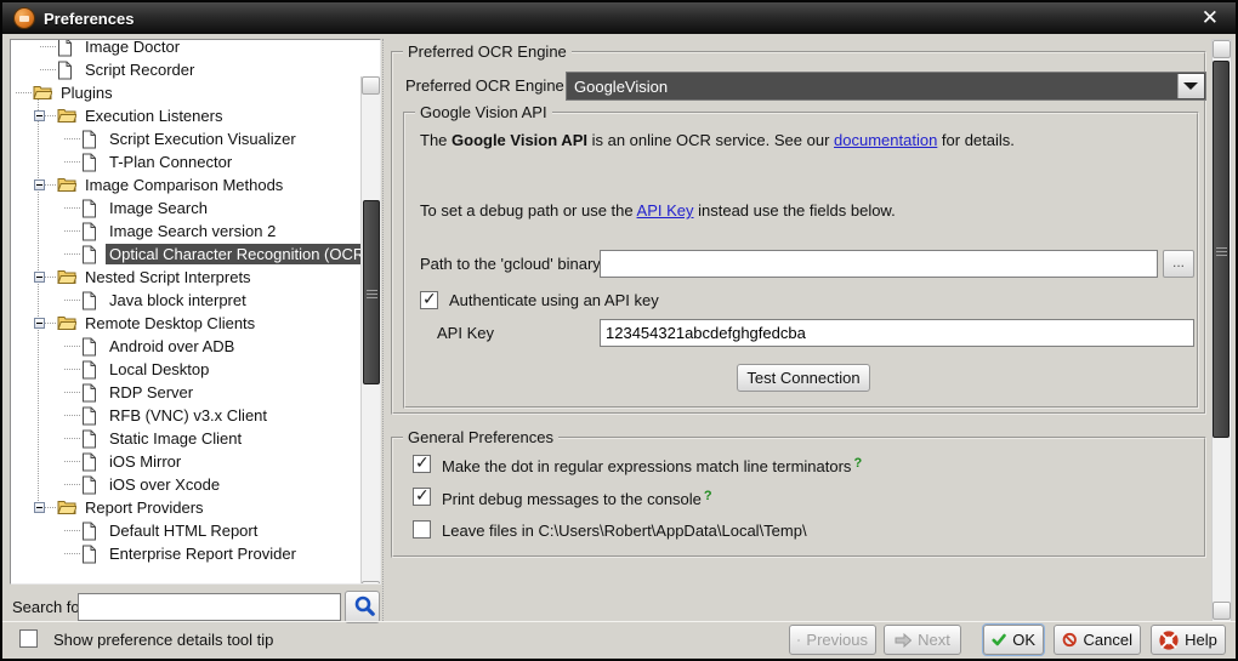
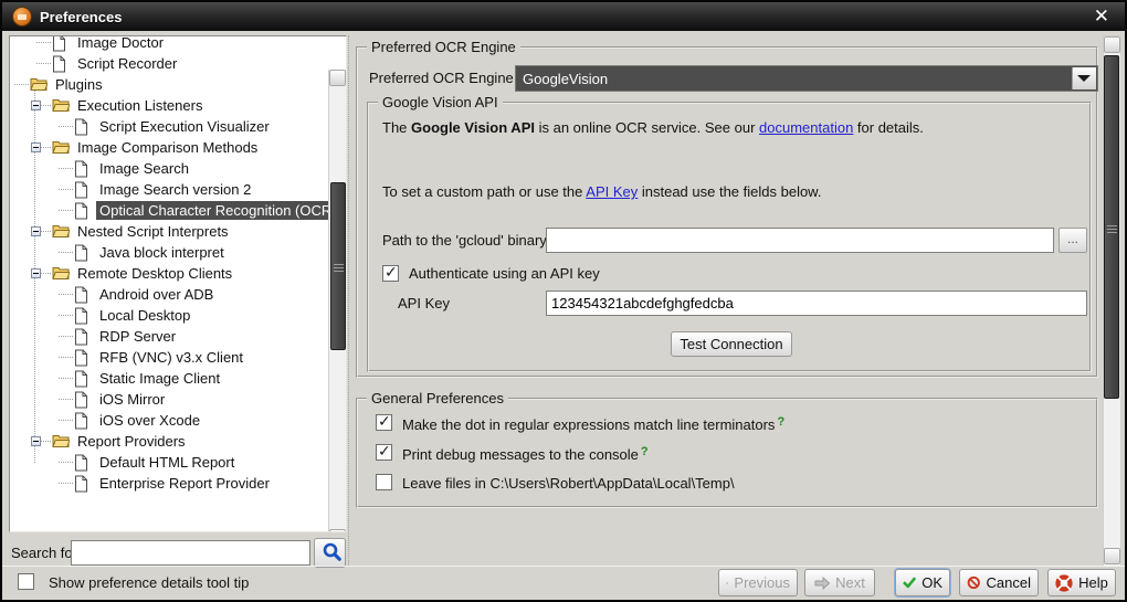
  Preferences
  ✕
  Image Doctor
  Script Recorder
  Plugins
  Execution Listeners
  Script Execution Visualizer
- T-Plan Connector
  Image Comparison Methods
  Image Search
  Image Search version 2
  Optical Character Recognition (OCR
  Nested Script Interprets
  Java block interpret
  Remote Desktop Clients
  Android over ADB
  Local Desktop
  RDP Server
  RFB (VNC) v3.x Client
  Static Image Client
  iOS Mirror
  iOS over Xcode
  Report Providers
  Default HTML Report
  Enterprise Report Provider
  Search fo
  Preferred OCR Engine
  Preferred OCR Engine
  GoogleVision
  Google Vision API
  The Google Vision API is an online OCR service. See our documentation for details.
- To set a debug path or use the API Key instead use the fields below.
+ To set a custom path or use the API Key instead use the fields below.
  Path to the 'gcloud' binary
  ...
  Authenticate using an API key
  API Key
  123454321abcdefghgfedcba
  Test Connection
  General Preferences
  Make the dot in regular expressions match line terminators ?
  Print debug messages to the console ?
  Leave files in C:\Users\Robert\AppData\Local\Temp\
  Show preference details tool tip
  Previous
  Next
  OK
  Cancel
  Help
